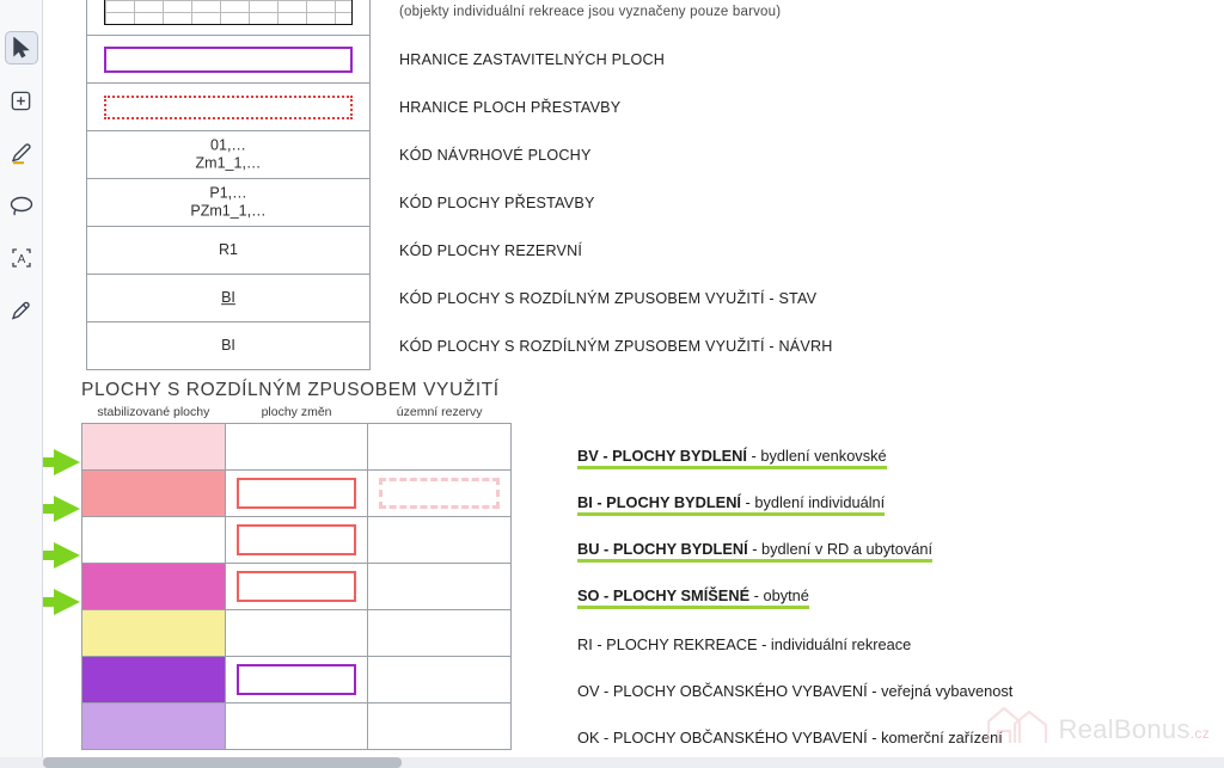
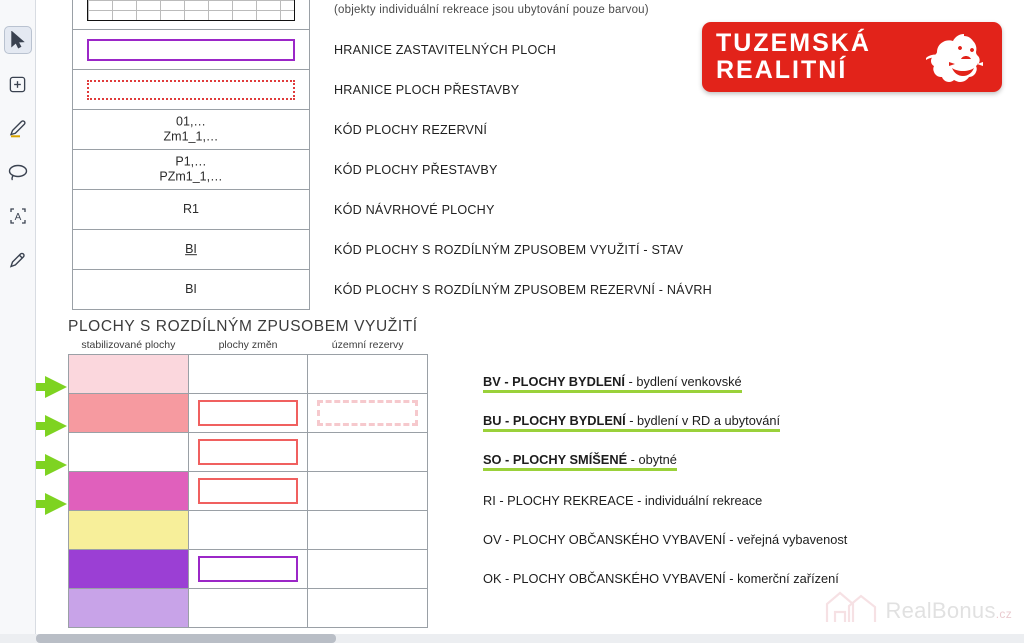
  A
  01,…
  Zm1_1,…
  P1,…
  PZm1_1,…
  R1
  BI
  BI
- (objekty individuální rekreace jsou vyznačeny pouze barvou)
+ (objekty individuální rekreace jsou ubytování pouze barvou)
  HRANICE ZASTAVITELNÝCH PLOCH
  HRANICE PLOCH PŘESTAVBY
- KÓD NÁVRHOVÉ PLOCHY
+ KÓD PLOCHY REZERVNÍ
  KÓD PLOCHY PŘESTAVBY
- KÓD PLOCHY REZERVNÍ
+ KÓD NÁVRHOVÉ PLOCHY
  KÓD PLOCHY S ROZDÍLNÝM ZPUSOBEM VYUŽITÍ - STAV
- KÓD PLOCHY S ROZDÍLNÝM ZPUSOBEM VYUŽITÍ - NÁVRH
+ KÓD PLOCHY S ROZDÍLNÝM ZPUSOBEM REZERVNÍ - NÁVRH
+ TUZEMSKÁ
+ REALITNÍ
  PLOCHY S ROZDÍLNÝM ZPUSOBEM VYUŽITÍ
  stabilizované plochy	plochy změn	územní rezervy
  BV - PLOCHY BYDLENÍ - bydlení venkovské
- BI - PLOCHY BYDLENÍ - bydlení individuální
  BU - PLOCHY BYDLENÍ - bydlení v RD a ubytování
  SO - PLOCHY SMÍŠENÉ - obytné
  RI - PLOCHY REKREACE - individuální rekreace
  OV - PLOCHY OBČANSKÉHO VYBAVENÍ - veřejná vybavenost
  OK - PLOCHY OBČANSKÉHO VYBAVENÍ - komerční zařízení
  RealBonus.cz
